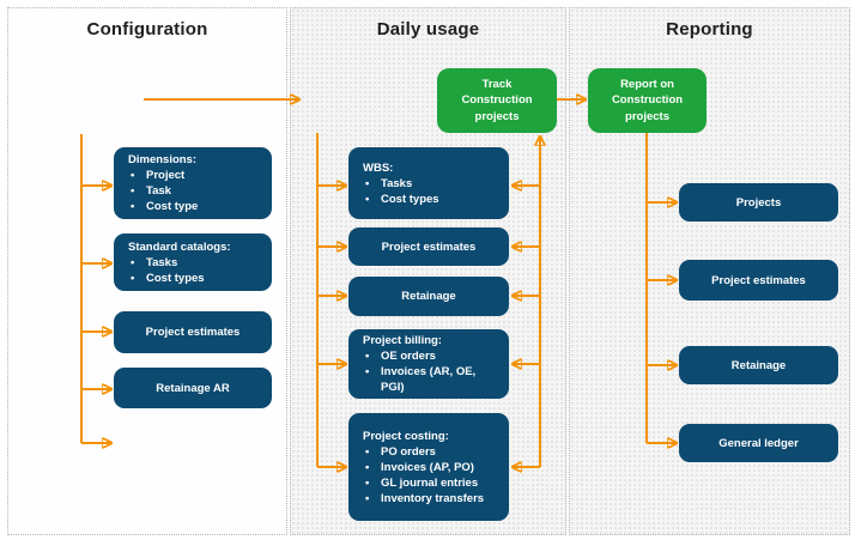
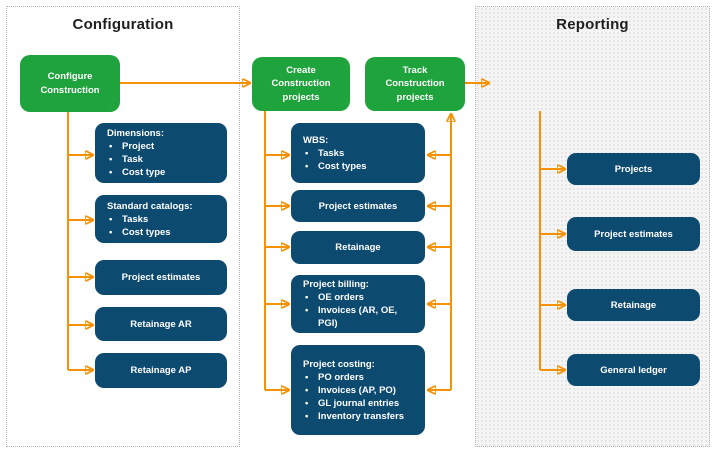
  Configuration
- Daily usage
  Reporting
+ Configure Construction
  Dimensions:
  •
  Project
  •
  Task
  •
  Cost type
  Standard catalogs:
  •
  Tasks
  •
  Cost types
  Project estimates
  Retainage AR
+ Retainage AP
+ Create Construction projects
  Track Construction projects
  WBS:
  •
  Tasks
  •
  Cost types
  Project estimates
  Retainage
  Project billing:
  •
  OE orders
  •
  Invoices (AR, OE, PGI)
  Project costing:
  •
  PO orders
  •
  Invoices (AP, PO)
  •
  GL journal entries
  •
  Inventory transfers
- Report on Construction projects
  Projects
  Project estimates
  Retainage
  General ledger
